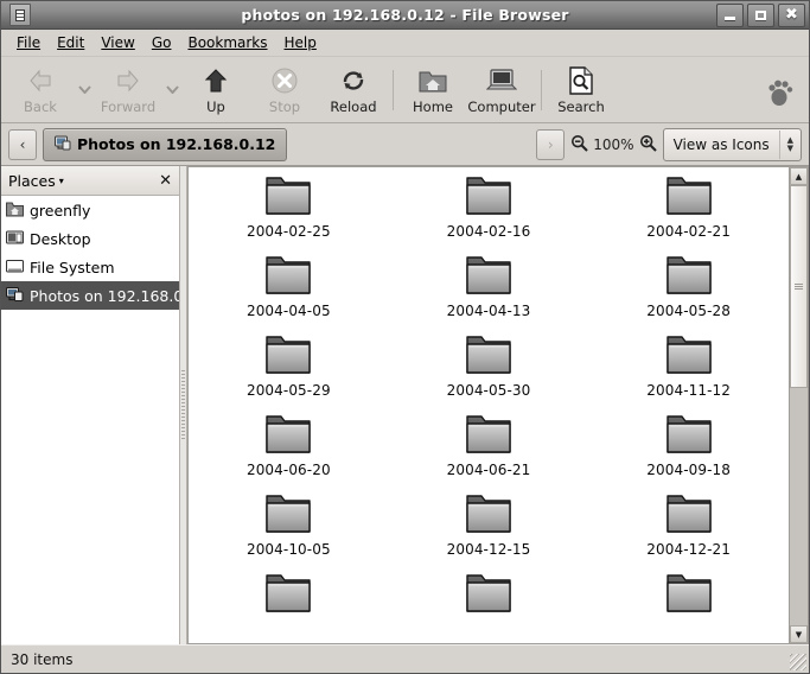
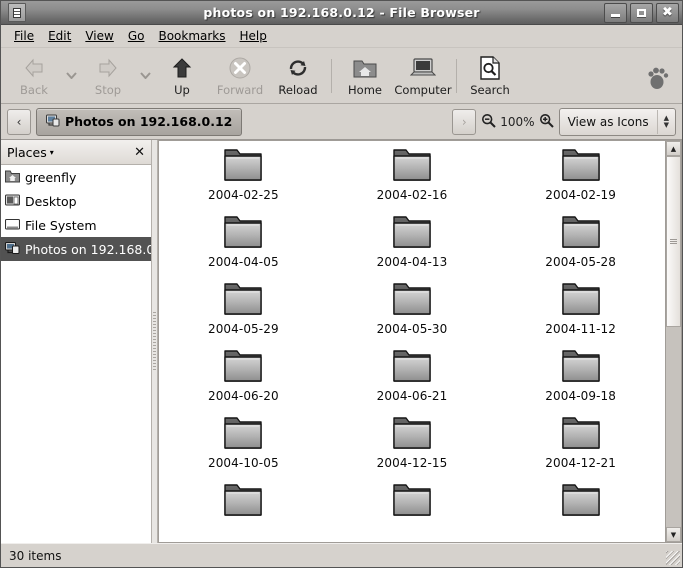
  photos on 192.168.0.12 - File Browser
  ✖
  File
  Edit
  View
  Go
  Bookmarks
  Help
  Back
- Forward
+ Stop
  Up
- Stop
+ Forward
  Reload
  Home
  Computer
  Search
  ‹
  Photos on 192.168.0.12
  ›
  100%
  View as Icons
  ▲
  ▼
  Places
  ▾
  ✕
  greenfly
  Desktop
  File System
  Photos on 192.168.0
  2004-02-25
  2004-02-16
- 2004-02-21
+ 2004-02-19
  2004-04-05
  2004-04-13
  2004-05-28
  2004-05-29
  2004-05-30
  2004-11-12
  2004-06-20
  2004-06-21
  2004-09-18
  2004-10-05
  2004-12-15
  2004-12-21
  ▲
  ▼
  30 items
